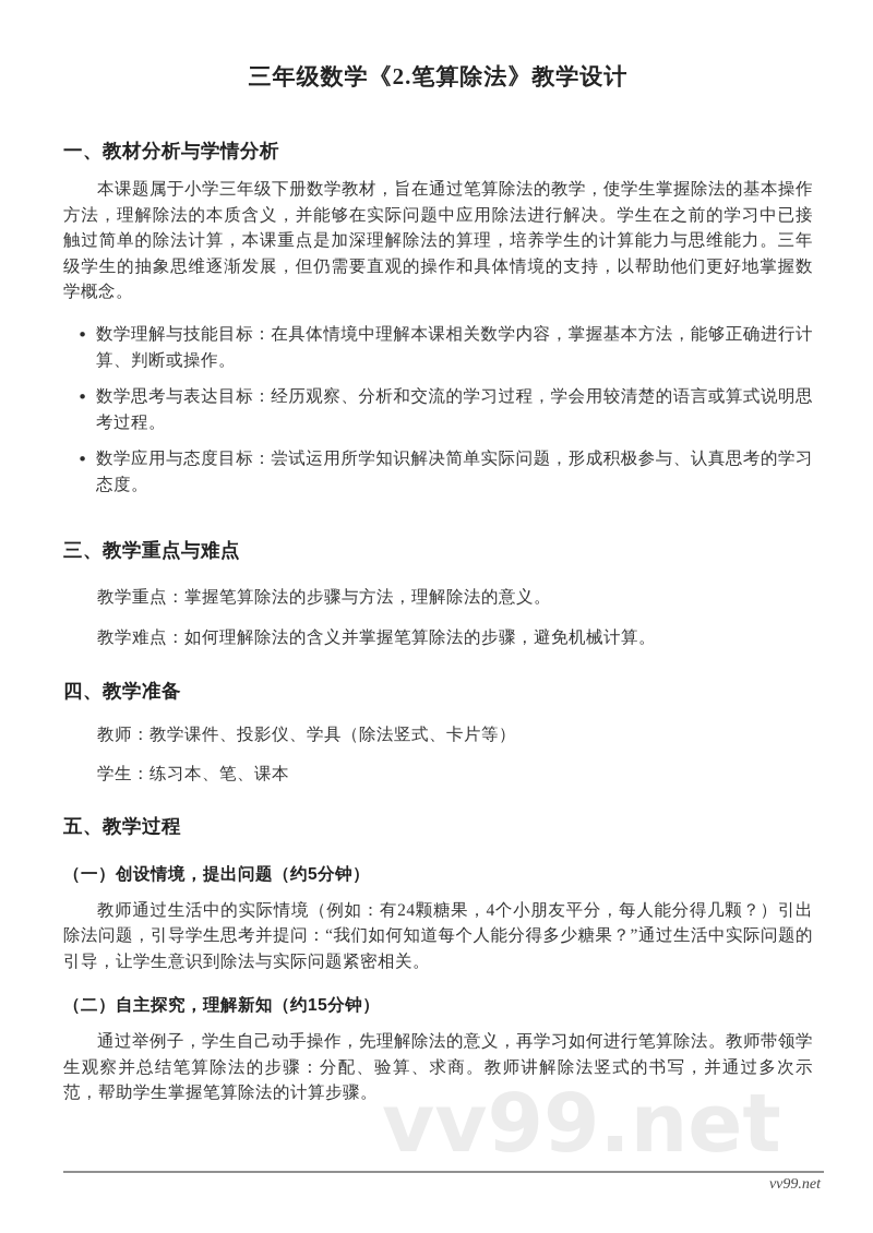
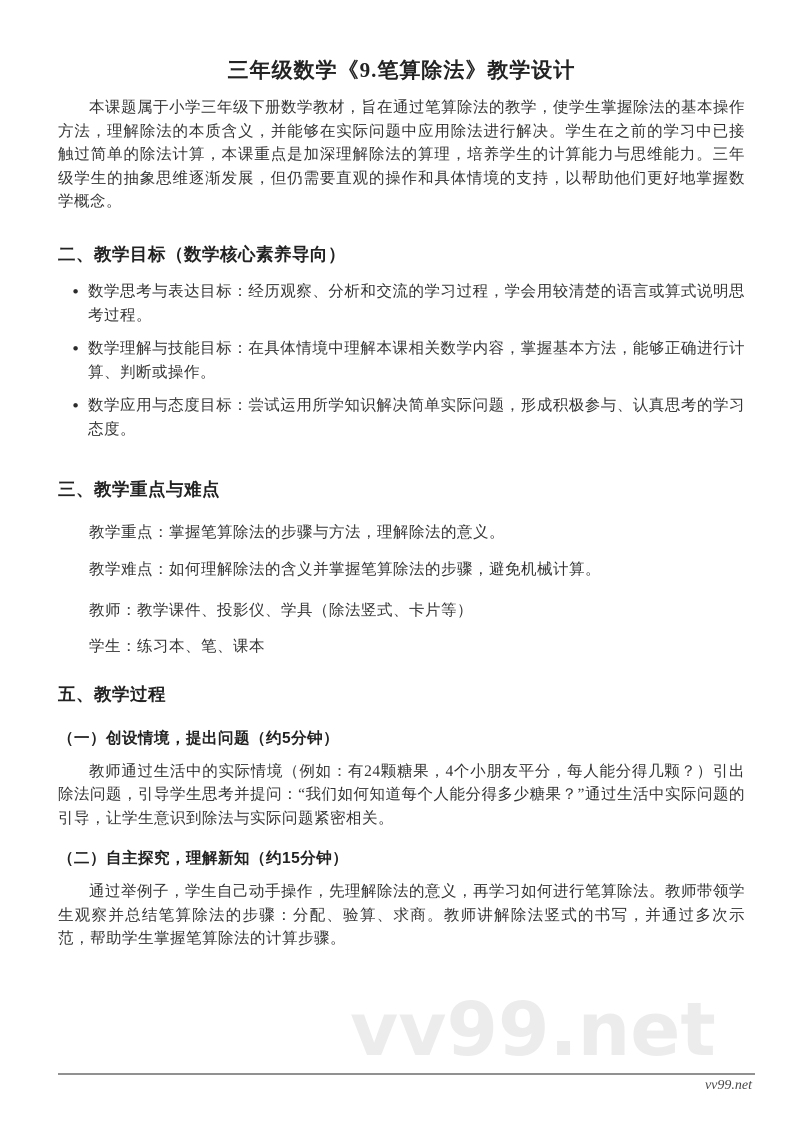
  vv99.net
- 三年级数学《2.笔算除法》教学设计
+ 三年级数学《9.笔算除法》教学设计
- 一、教材分析与学情分析
  本课题属于小学三年级下册数学教材，旨在通过笔算除法的教学，使学生掌握除法的基本操作方法，理解除法的本质含义，并能够在实际问题中应用除法进行解决。学生在之前的学习中已接触过简单的除法计算，本课重点是加深理解除法的算理，培养学生的计算能力与思维能力。三年级学生的抽象思维逐渐发展，但仍需要直观的操作和具体情境的支持，以帮助他们更好地掌握数学概念。
+ 二、教学目标（数学核心素养导向）
  •
- 数学理解与技能目标：在具体情境中理解本课相关数学内容，掌握基本方法，能够正确进行计算、判断或操作。
+ 数学思考与表达目标：经历观察、分析和交流的学习过程，学会用较清楚的语言或算式说明思考过程。
  •
- 数学思考与表达目标：经历观察、分析和交流的学习过程，学会用较清楚的语言或算式说明思考过程。
+ 数学理解与技能目标：在具体情境中理解本课相关数学内容，掌握基本方法，能够正确进行计算、判断或操作。
  •
  数学应用与态度目标：尝试运用所学知识解决简单实际问题，形成积极参与、认真思考的学习态度。
  三、教学重点与难点
  教学重点：掌握笔算除法的步骤与方法，理解除法的意义。
  教学难点：如何理解除法的含义并掌握笔算除法的步骤，避免机械计算。
- 四、教学准备
  教师：教学课件、投影仪、学具（除法竖式、卡片等）
  学生：练习本、笔、课本
  五、教学过程
  （一）创设情境，提出问题（约5分钟）
  教师通过生活中的实际情境（例如：有24颗糖果，4个小朋友平分，每人能分得几颗？）引出除法问题，引导学生思考并提问：“我们如何知道每个人能分得多少糖果？”通过生活中实际问题的引导，让学生意识到除法与实际问题紧密相关。
  （二）自主探究，理解新知（约15分钟）
  通过举例子，学生自己动手操作，先理解除法的意义，再学习如何进行笔算除法。教师带领学生观察并总结笔算除法的步骤：分配、验算、求商。教师讲解除法竖式的书写，并通过多次示范，帮助学生掌握笔算除法的计算步骤。
  vv99.net
